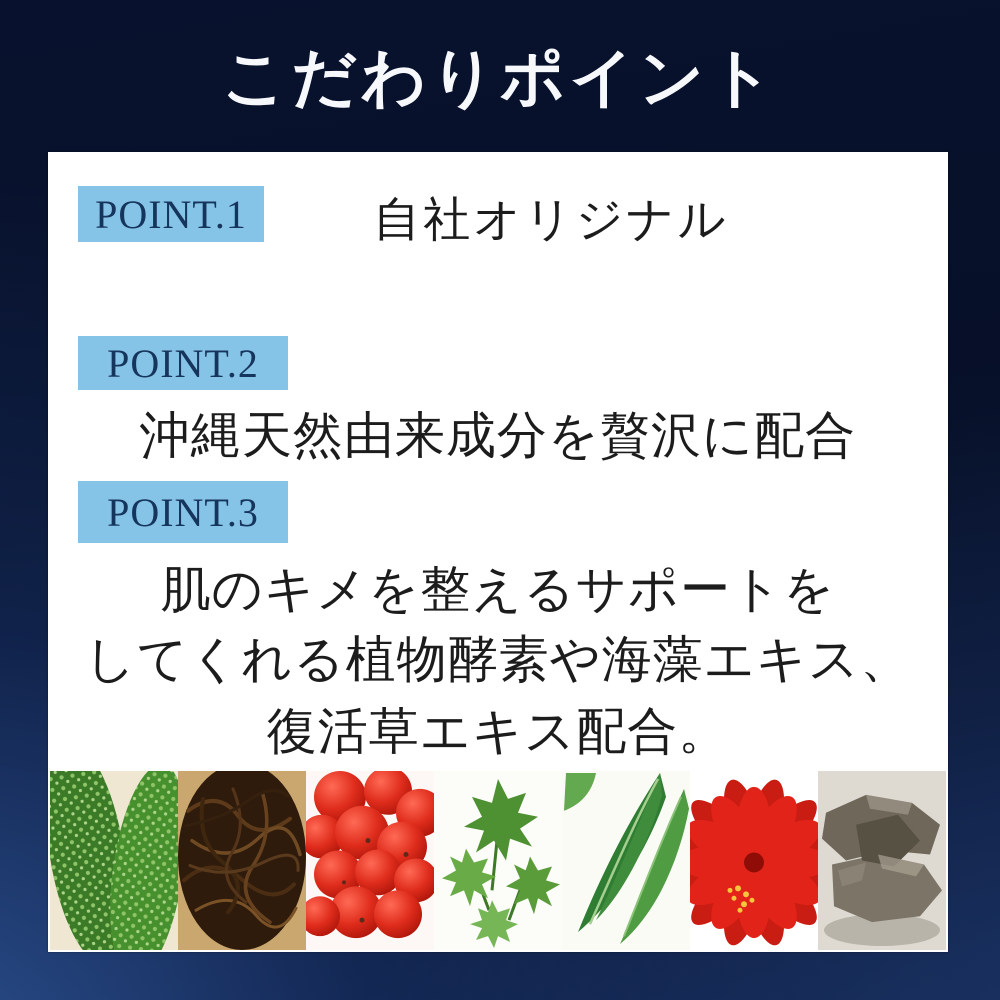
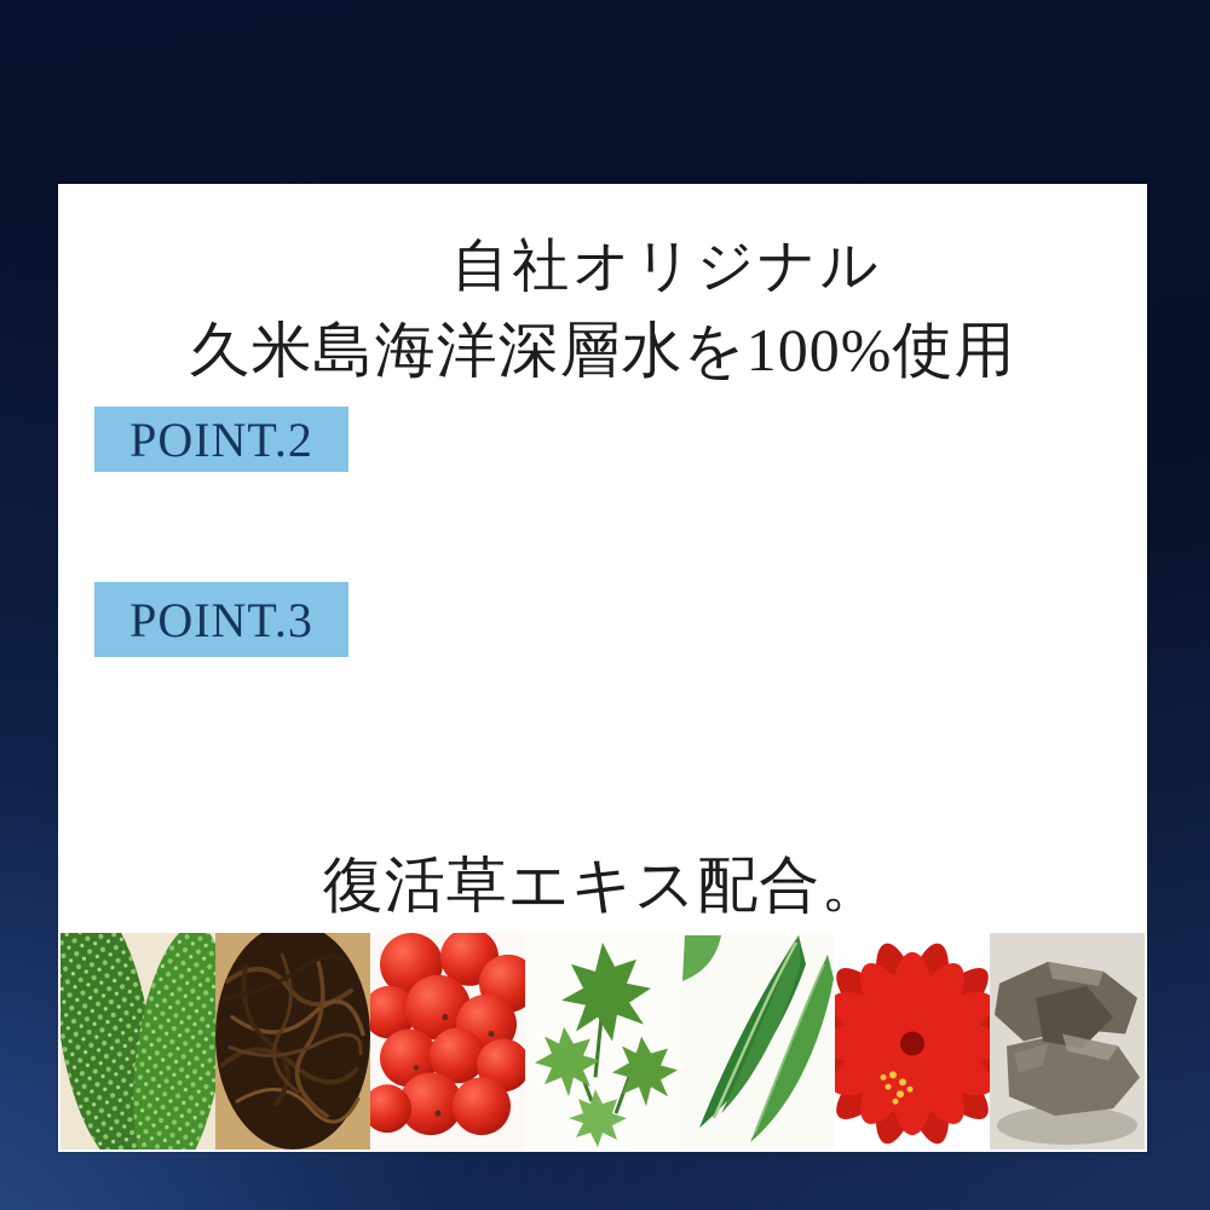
- こだわりポイント
- POINT.1
  自社オリジナル
+ 久米島海洋深層水を100%使用
  POINT.2
- 沖縄天然由来成分を贅沢に配合
  POINT.3
- 肌のキメを整えるサポートを
- してくれる植物酵素や海藻エキス、
  復活草エキス配合。
